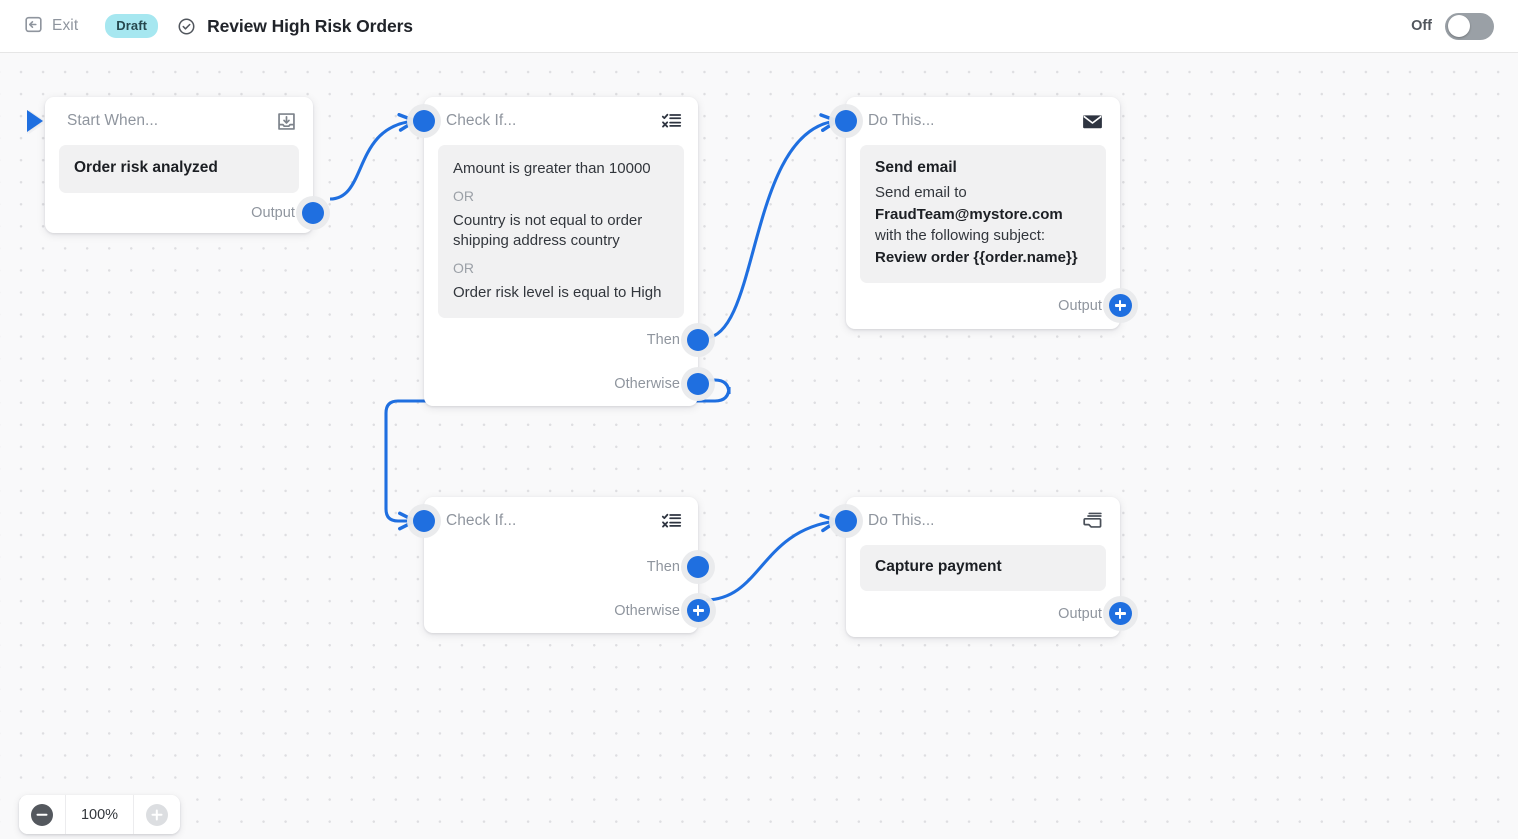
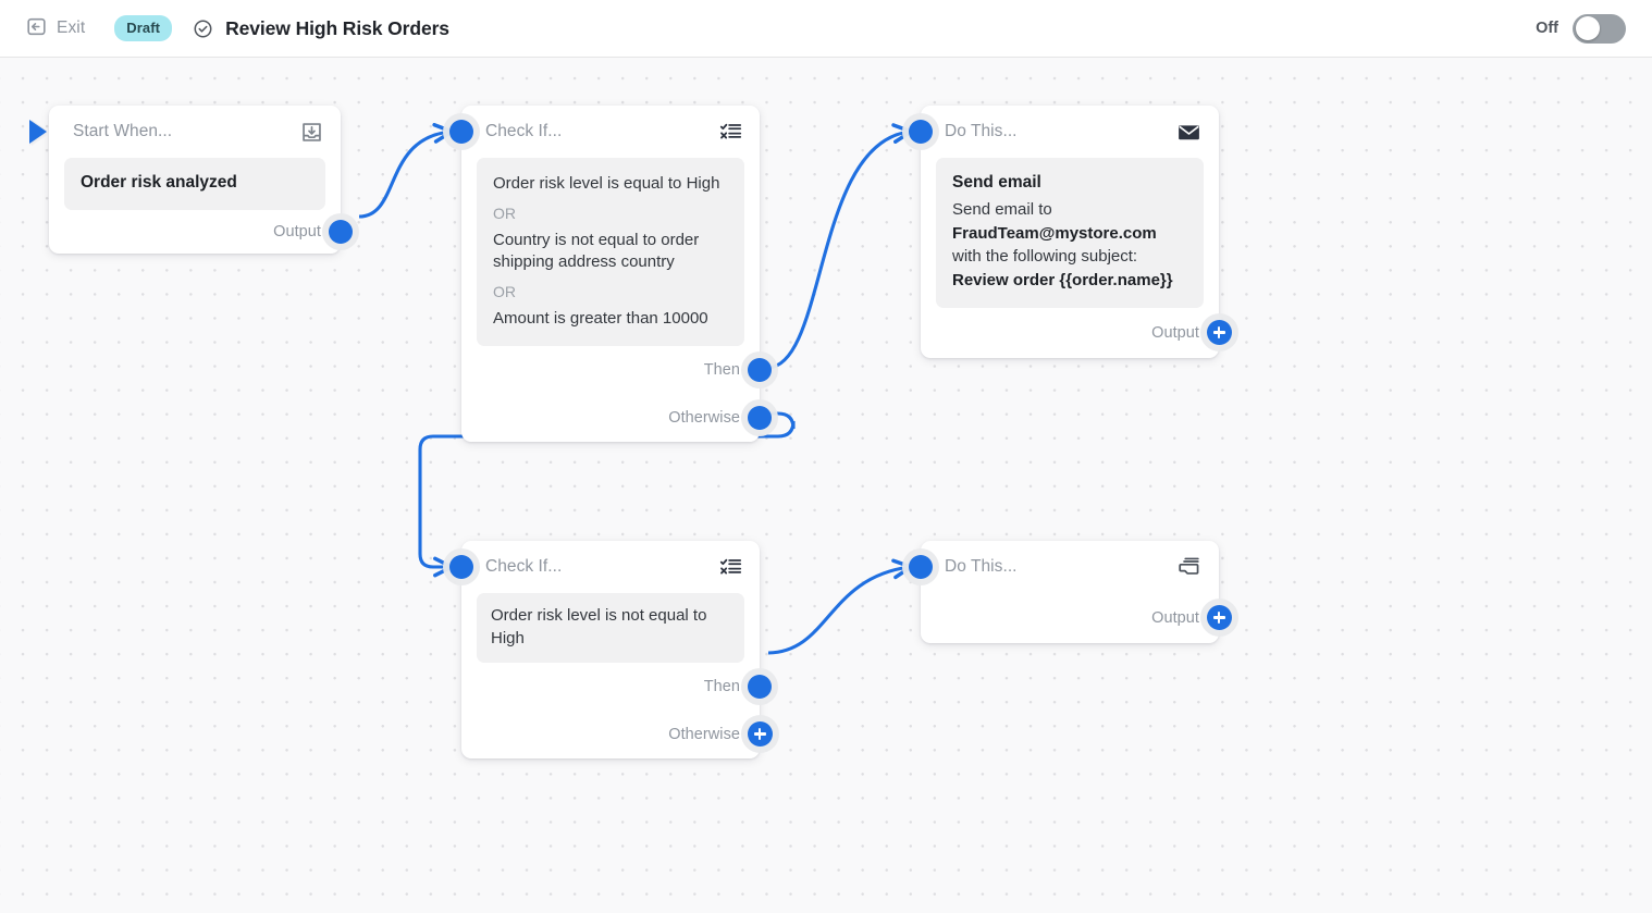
  Exit
  Draft
  Review High Risk Orders
  Off
  Start When...
  Order risk analyzed
  Output
  Check If...
- Amount is greater than 10000
+ Order risk level is equal to High
  OR
  Country is not equal to order shipping address country
  OR
- Order risk level is equal to High
+ Amount is greater than 10000
  Then
  Otherwise
  Do This...
  Send email
  Send email to FraudTeam@mystore.com with the following subject: Review order {{order.name}}
  Output
  Check If...
+ Order risk level is not equal to High
  Then
  Otherwise
  Do This...
- Capture payment
  Output
- 100%
